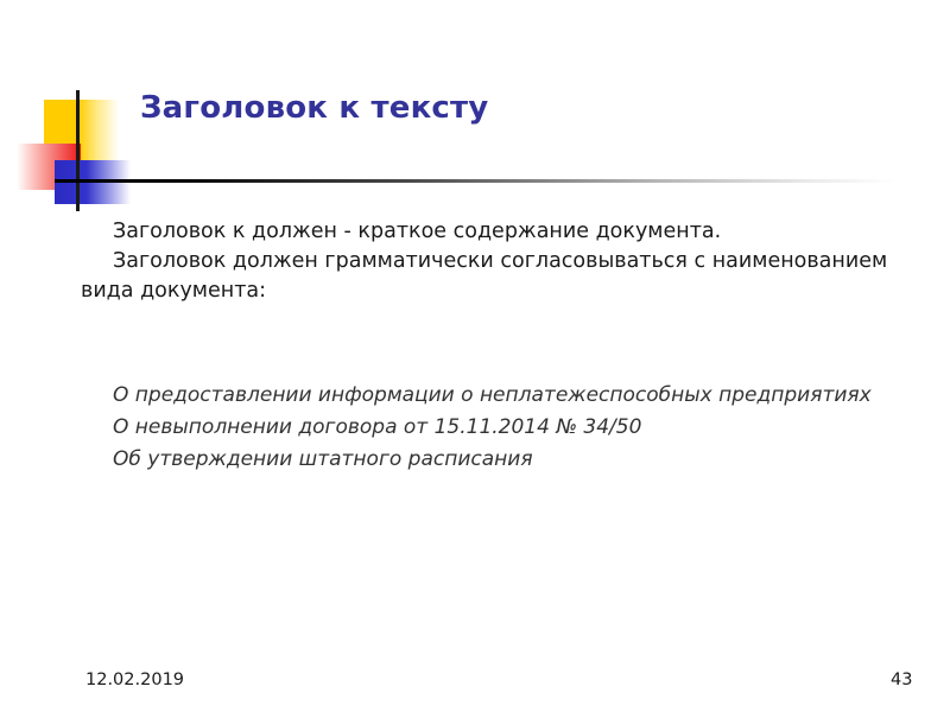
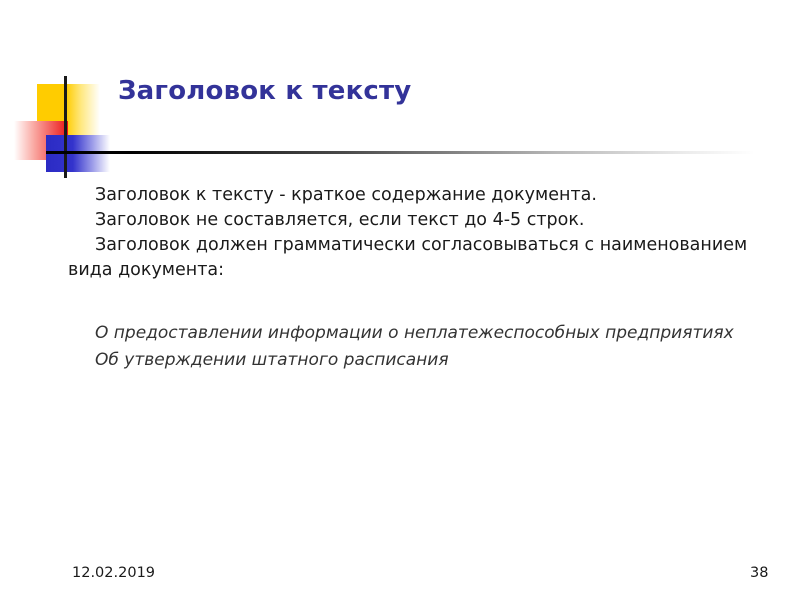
  Заголовок к тексту
- Заголовок к должен - краткое содержание документа.
+ Заголовок к тексту - краткое содержание документа.
+ Заголовок не составляется, если текст до 4-5 строк.
  Заголовок должен грамматически согласовываться с наименованием вида документа:
  О предоставлении информации о неплатежеспособных предприятиях
- О невыполнении договора от 15.11.2014 № 34/50
  Об утверждении штатного расписания
  12.02.2019
- 43
+ 38
